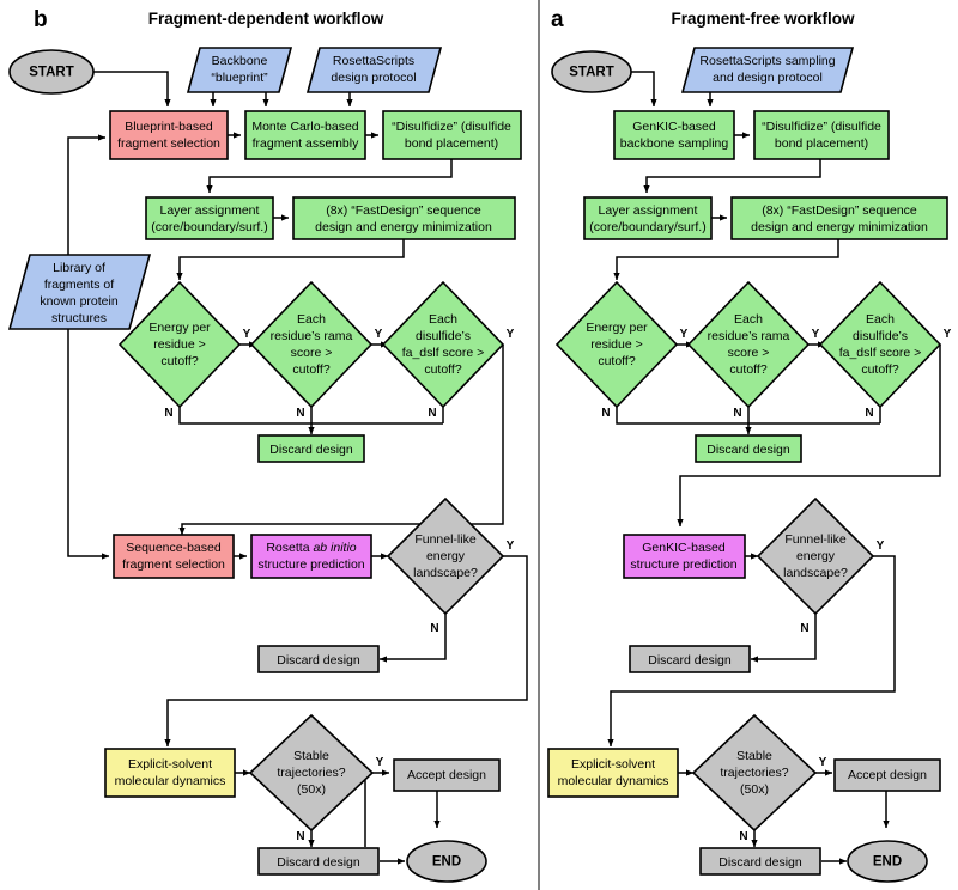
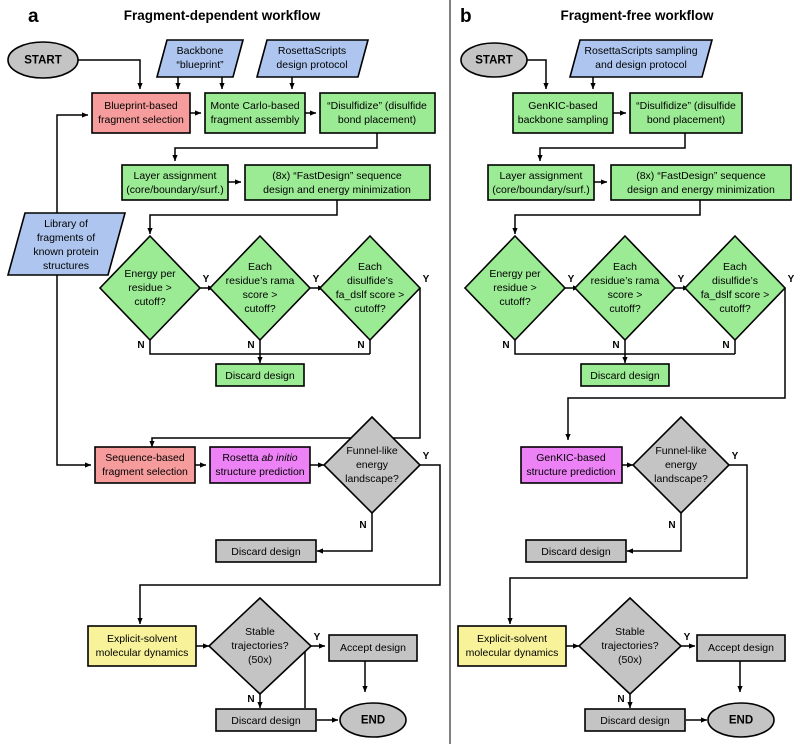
- b
+ a
  Fragment-dependent workflow
  START
  Backbone
  “blueprint”
  RosettaScripts
  design protocol
  Blueprint-based
  fragment selection
  Monte Carlo-based
  fragment assembly
  “Disulfidize” (disulfide
  bond placement)
  Layer assignment
  (core/boundary/surf.)
  (8x) “FastDesign” sequence
  design and energy minimization
  Library of
  fragments of
  known protein
  structures
  Energy per
  residue >
  cutoff?
  Y
  N
  Each
  residue’s rama
  score >
  cutoff?
  Y
  N
  Each
  disulfide’s
  fa_dslf score >
  cutoff?
  Y
  N
  Discard design
  Sequence-based
  fragment selection
  Rosetta ab initio
  structure prediction
  Funnel-like
  energy
  landscape?
  Y
  N
  Discard design
  Explicit-solvent
  molecular dynamics
  Stable
  trajectories?
  (50x)
  Y
  N
  Accept design
  Discard design
  END
- a
+ b
  Fragment-free workflow
  START
  RosettaScripts sampling
  and design protocol
  GenKIC-based
  backbone sampling
  “Disulfidize” (disulfide
  bond placement)
  Layer assignment
  (core/boundary/surf.)
  (8x) “FastDesign” sequence
  design and energy minimization
  Energy per
  residue >
  cutoff?
  Y
  N
  Each
  residue’s rama
  score >
  cutoff?
  Y
  N
  Each
  disulfide’s
  fa_dslf score >
  cutoff?
  Y
  N
  Discard design
  GenKIC-based
  structure prediction
  Funnel-like
  energy
  landscape?
  Y
  N
  Discard design
  Explicit-solvent
  molecular dynamics
  Stable
  trajectories?
  (50x)
  Y
  N
  Accept design
  Discard design
  END
